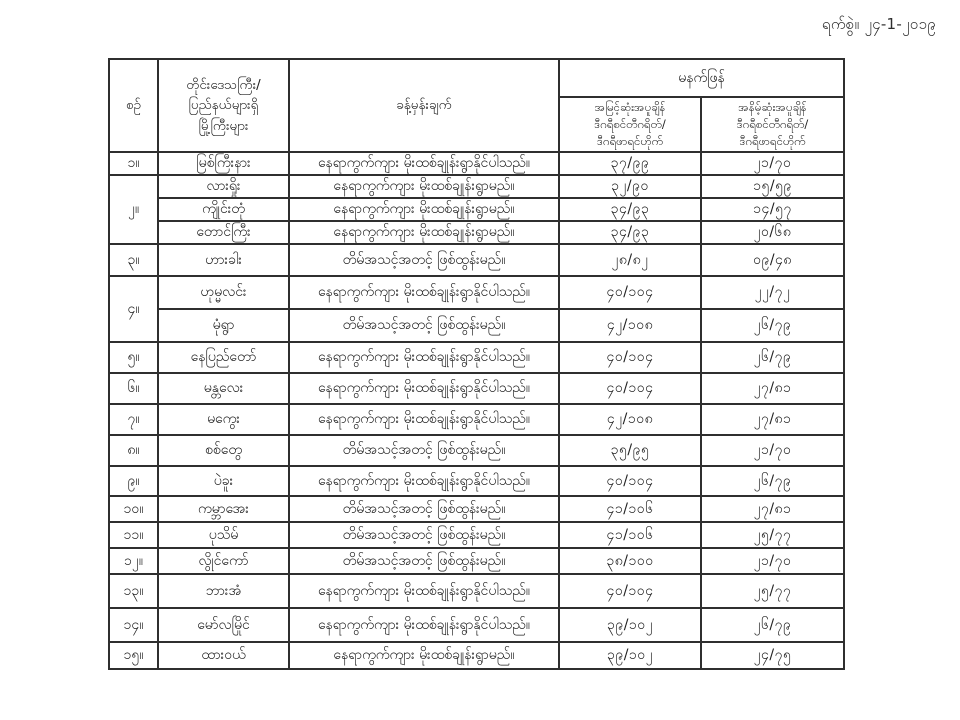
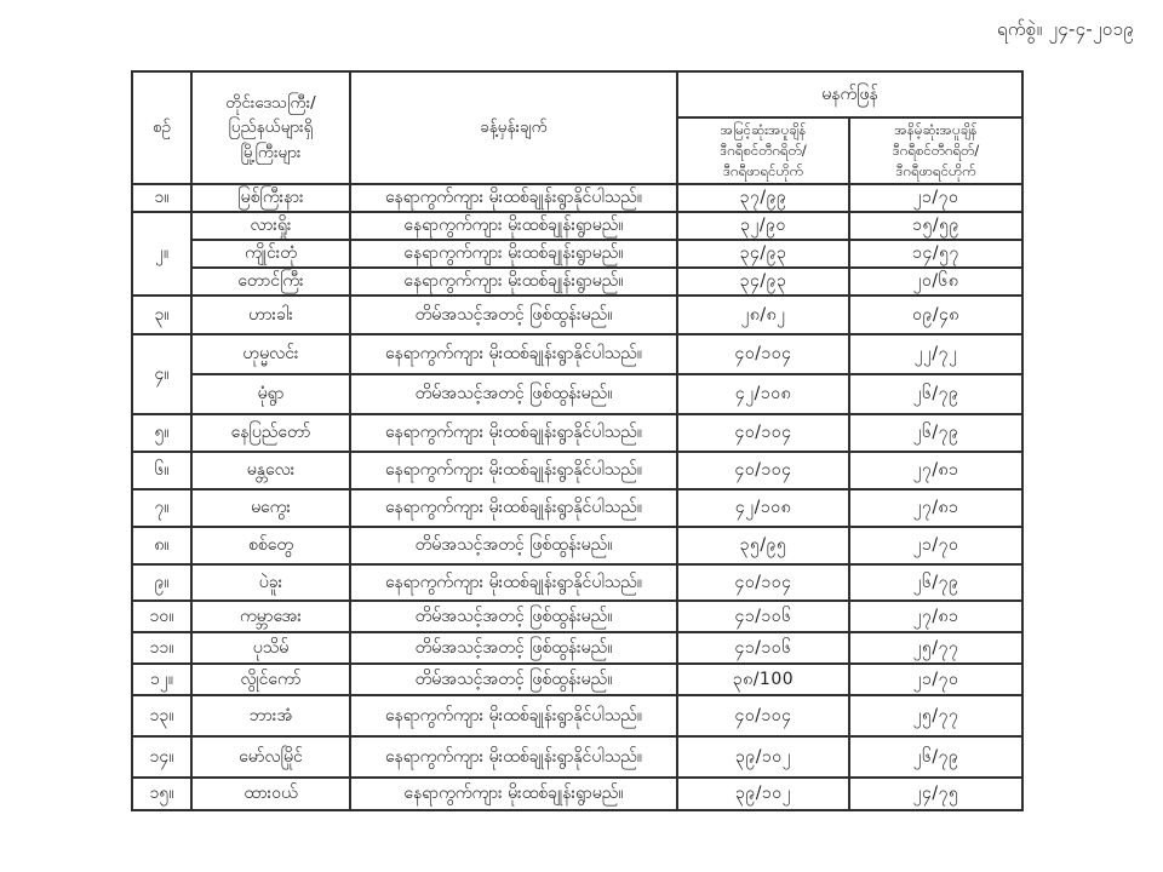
- ရက်စွဲ။ ၂၄-1-၂၀၁၉
+ ရက်စွဲ။ ၂၄-၄-၂၀၁၉
  စဉ်	တိုင်းဒေသကြီး/ ပြည်နယ်များရှိ မြို့ကြီးများ	ခန့်မှန်းချက်	မနက်ဖြန်
  အမြင့်ဆုံးအပူချိန် ဒီဂရီစင်တီဂရိတ်/ ဒီဂရီဖာရင်ဟိုက်	အနိမ့်ဆုံးအပူချိန် ဒီဂရီစင်တီဂရိတ်/ ဒီဂရီဖာရင်ဟိုက်
  ၁။	မြစ်ကြီးနား	နေရာကွက်ကျား မိုးထစ်ချုန်းရွာနိုင်ပါသည်။	၃၇/၉၉	၂၁/၇၀
  ၂။	လားရှိုး	နေရာကွက်ကျား မိုးထစ်ချုန်းရွာမည်။	၃၂/၉၀	၁၅/၅၉
  ကျိုင်းတုံ	နေရာကွက်ကျား မိုးထစ်ချုန်းရွာမည်။	၃၄/၉၃	၁၄/၅၇
  တောင်ကြီး	နေရာကွက်ကျား မိုးထစ်ချုန်းရွာမည်။	၃၄/၉၃	၂၀/၆၈
  ၃။	ဟားခါး	တိမ်အသင့်အတင့် ဖြစ်ထွန်းမည်။	၂၈/၈၂	၀၉/၄၈
  ၄။	ဟုမ္မလင်း	နေရာကွက်ကျား မိုးထစ်ချုန်းရွာနိုင်ပါသည်။	၄၀/၁၀၄	၂၂/၇၂
  မုံရွာ	တိမ်အသင့်အတင့် ဖြစ်ထွန်းမည်။	၄၂/၁၀၈	၂၆/၇၉
  ၅။	နေပြည်တော်	နေရာကွက်ကျား မိုးထစ်ချုန်းရွာနိုင်ပါသည်။	၄၀/၁၀၄	၂၆/၇၉
  ၆။	မန္တလေး	နေရာကွက်ကျား မိုးထစ်ချုန်းရွာနိုင်ပါသည်။	၄၀/၁၀၄	၂၇/၈၁
  ၇။	မကွေး	နေရာကွက်ကျား မိုးထစ်ချုန်းရွာနိုင်ပါသည်။	၄၂/၁၀၈	၂၇/၈၁
  ၈။	စစ်တွေ	တိမ်အသင့်အတင့် ဖြစ်ထွန်းမည်။	၃၅/၉၅	၂၁/၇၀
  ၉။	ပဲခူး	နေရာကွက်ကျား မိုးထစ်ချုန်းရွာနိုင်ပါသည်။	၄၀/၁၀၄	၂၆/၇၉
  ၁၀။	ကမ္ဘာအေး	တိမ်အသင့်အတင့် ဖြစ်ထွန်းမည်။	၄၁/၁၀၆	၂၇/၈၁
  ၁၁။	ပုသိမ်	တိမ်အသင့်အတင့် ဖြစ်ထွန်းမည်။	၄၁/၁၀၆	၂၅/၇၇
- ၁၂။	လွိုင်ကော်	တိမ်အသင့်အတင့် ဖြစ်ထွန်းမည်။	၃၈/၁၀၀	၂၁/၇၀
+ ၁၂။	လွိုင်ကော်	တိမ်အသင့်အတင့် ဖြစ်ထွန်းမည်။	၃၈/100	၂၁/၇၀
  ၁၃။	ဘားအံ	နေရာကွက်ကျား မိုးထစ်ချုန်းရွာနိုင်ပါသည်။	၄၀/၁၀၄	၂၅/၇၇
  ၁၄။	မော်လမြိုင်	နေရာကွက်ကျား မိုးထစ်ချုန်းရွာနိုင်ပါသည်။	၃၉/၁၀၂	၂၆/၇၉
  ၁၅။	ထားဝယ်	နေရာကွက်ကျား မိုးထစ်ချုန်းရွာမည်။	၃၉/၁၀၂	၂၄/၇၅
